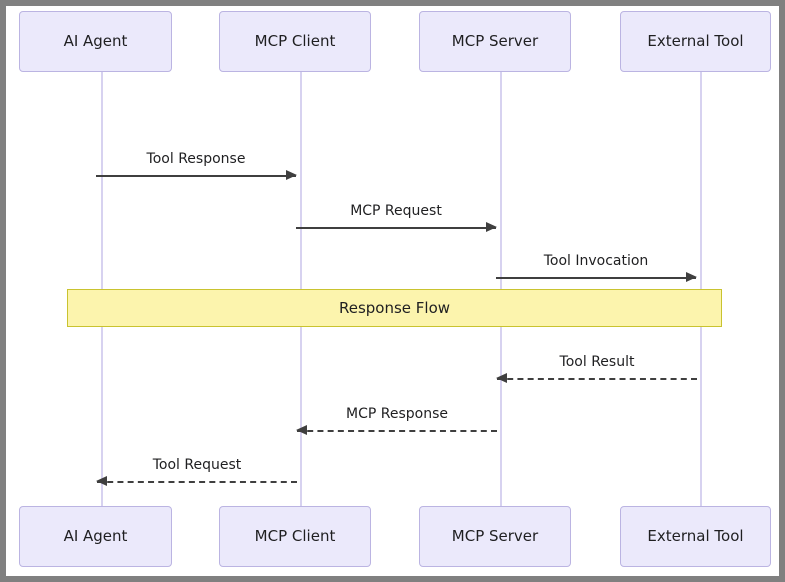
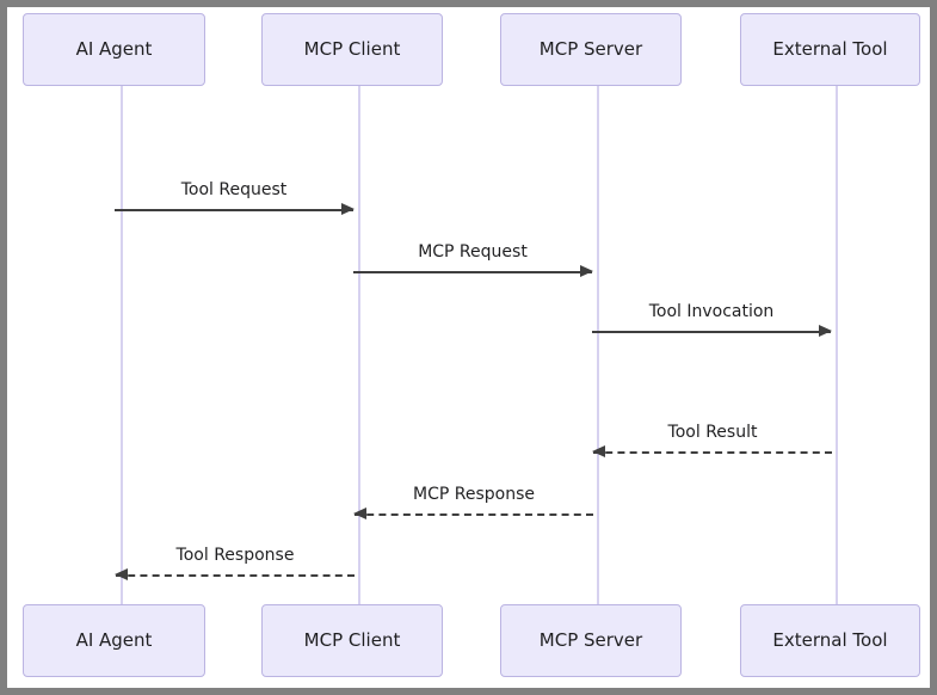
  AI Agent
  MCP Client
  MCP Server
  External Tool
  AI Agent
  MCP Client
  MCP Server
  External Tool
- Response Flow
- Tool Response
+ Tool Request
  MCP Request
  Tool Invocation
  Tool Result
  MCP Response
- Tool Request
+ Tool Response
